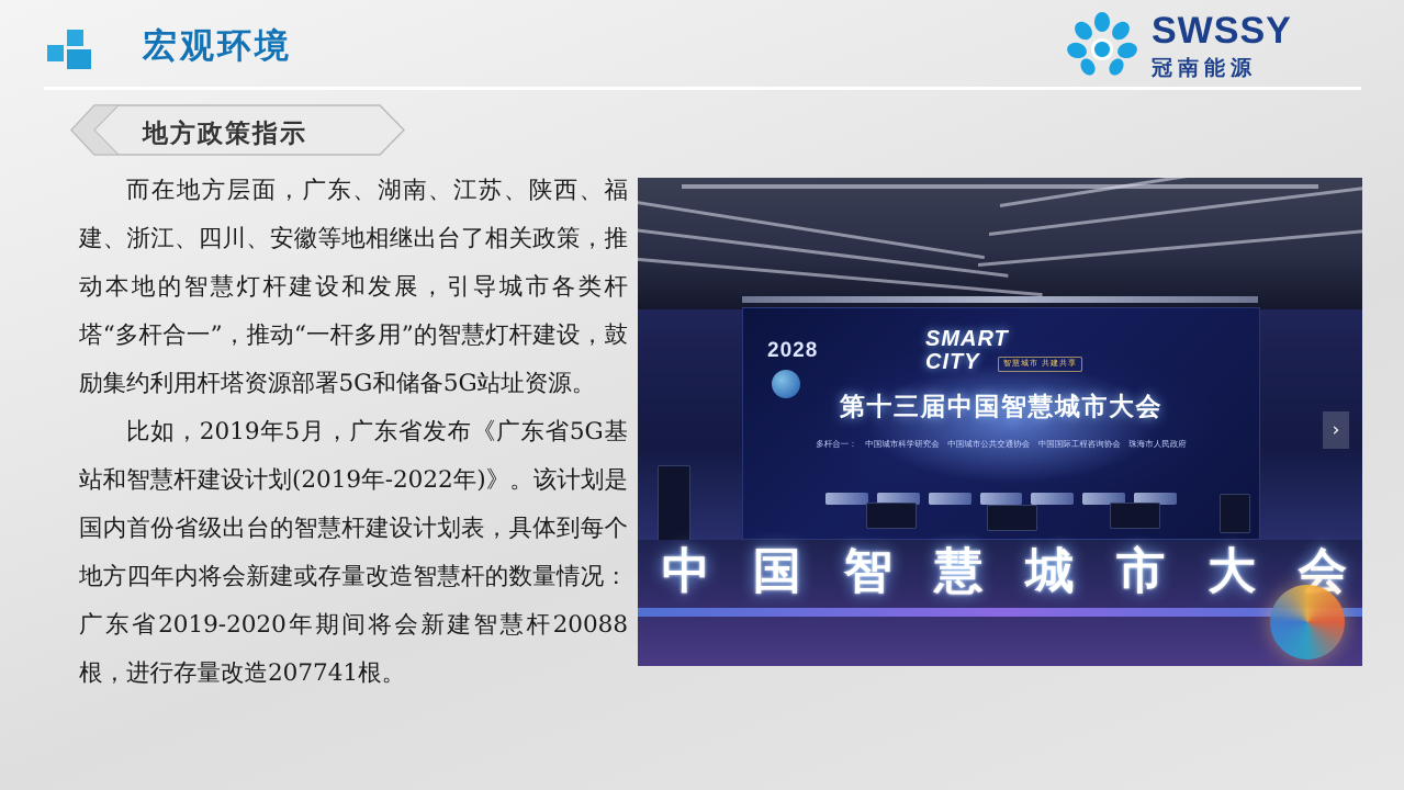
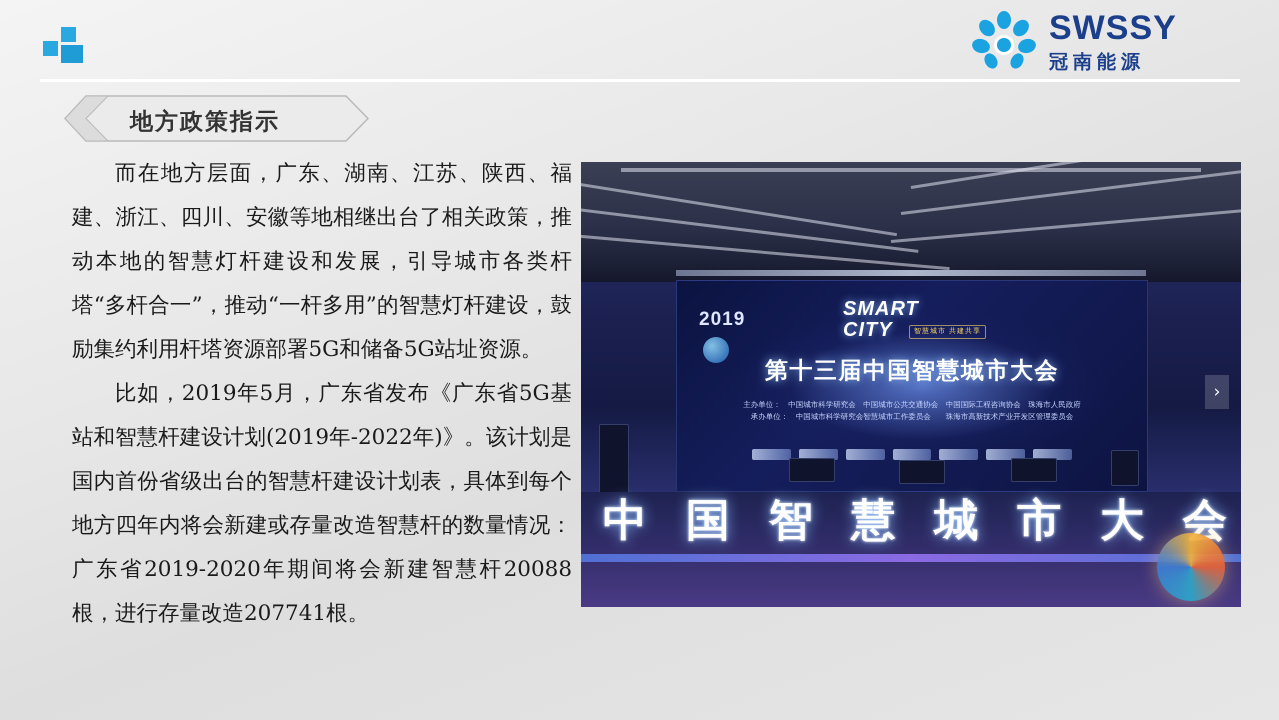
- 宏观环境
  SWSSY
  冠南能源
  地方政策指示
  而在地方层面，广东、湖南、江苏、陕西、福建、浙江、四川、安徽等地相继出台了相关政策，推动本地的智慧灯杆建设和发展，引导城市各类杆塔“多杆合一”，推动“一杆多用”的智慧灯杆建设，鼓励集约利用杆塔资源部署5G和储备5G站址资源。
  比如，2019年5月，广东省发布《广东省5G基站和智慧杆建设计划(2019年-2022年)》。该计划是国内首份省级出台的智慧杆建设计划表，具体到每个地方四年内将会新建或存量改造智慧杆的数量情况：广东省2019-2020年期间将会新建智慧杆20088根，进行存量改造207741根。
- 2028
+ 2019
  SMART
  CITY
  第十三届中国智慧城市大会
- 多杆合一： 中国城市科学研究会 中国城市公共交通协会 中国国际工程咨询协会 珠海市人民政府
+ 主办单位： 中国城市科学研究会 中国城市公共交通协会 中国国际工程咨询协会 珠海市人民政府
+ 承办单位： 中国城市科学研究会智慧城市工作委员会 珠海市高新技术产业开发区管理委员会
  中
  国
  智
  慧
  城
  市
  大
  会
  ›
